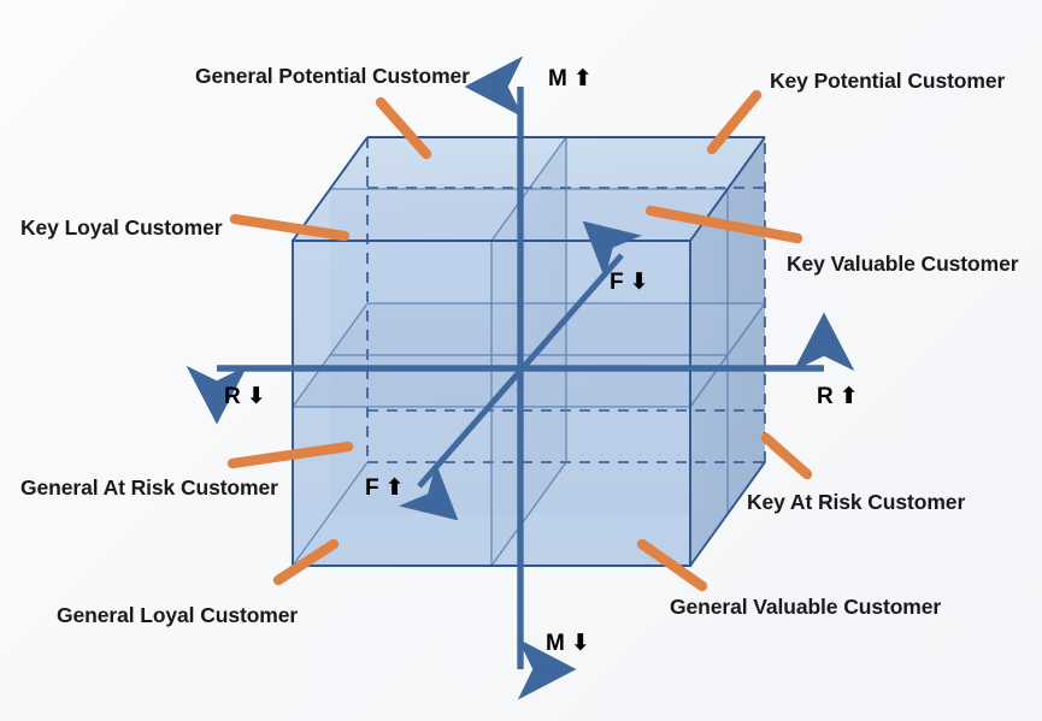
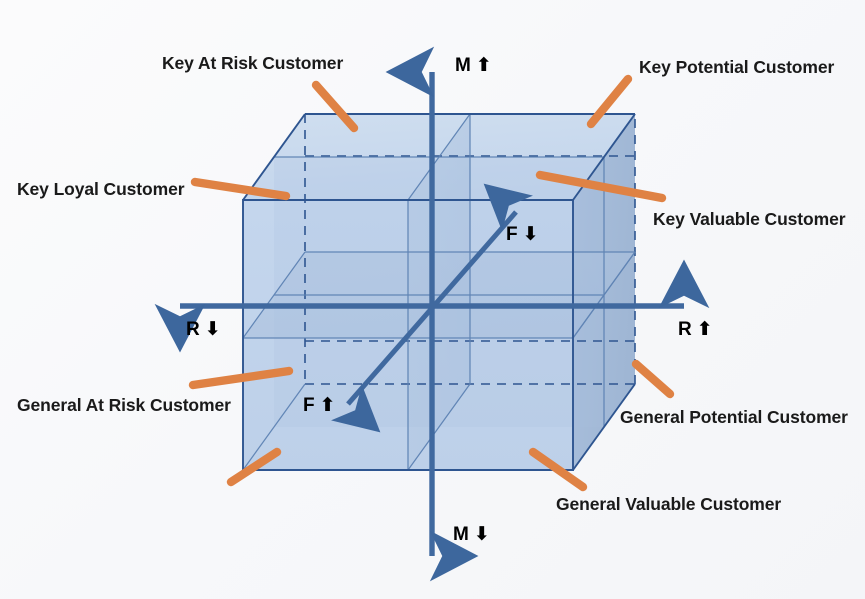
- General Potential Customer
+ Key At Risk Customer
  Key Potential Customer
  Key Loyal Customer
  Key Valuable Customer
  General At Risk Customer
- Key At Risk Customer
+ General Potential Customer
- General Loyal Customer
  General Valuable Customer
  M ⬆
  M ⬇
  R ⬇
  R ⬆
  F ⬇
  F ⬆
